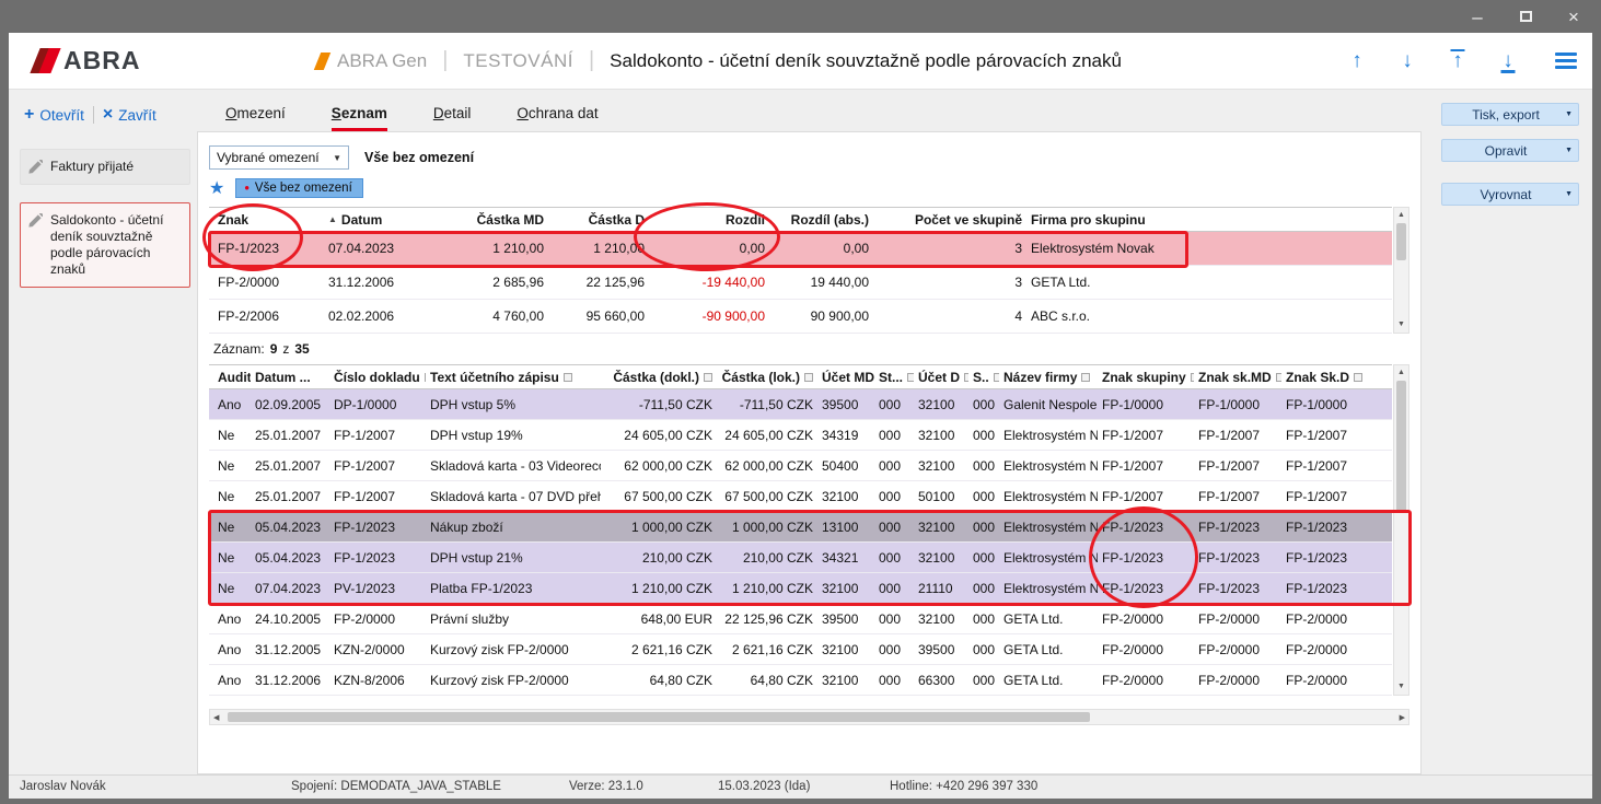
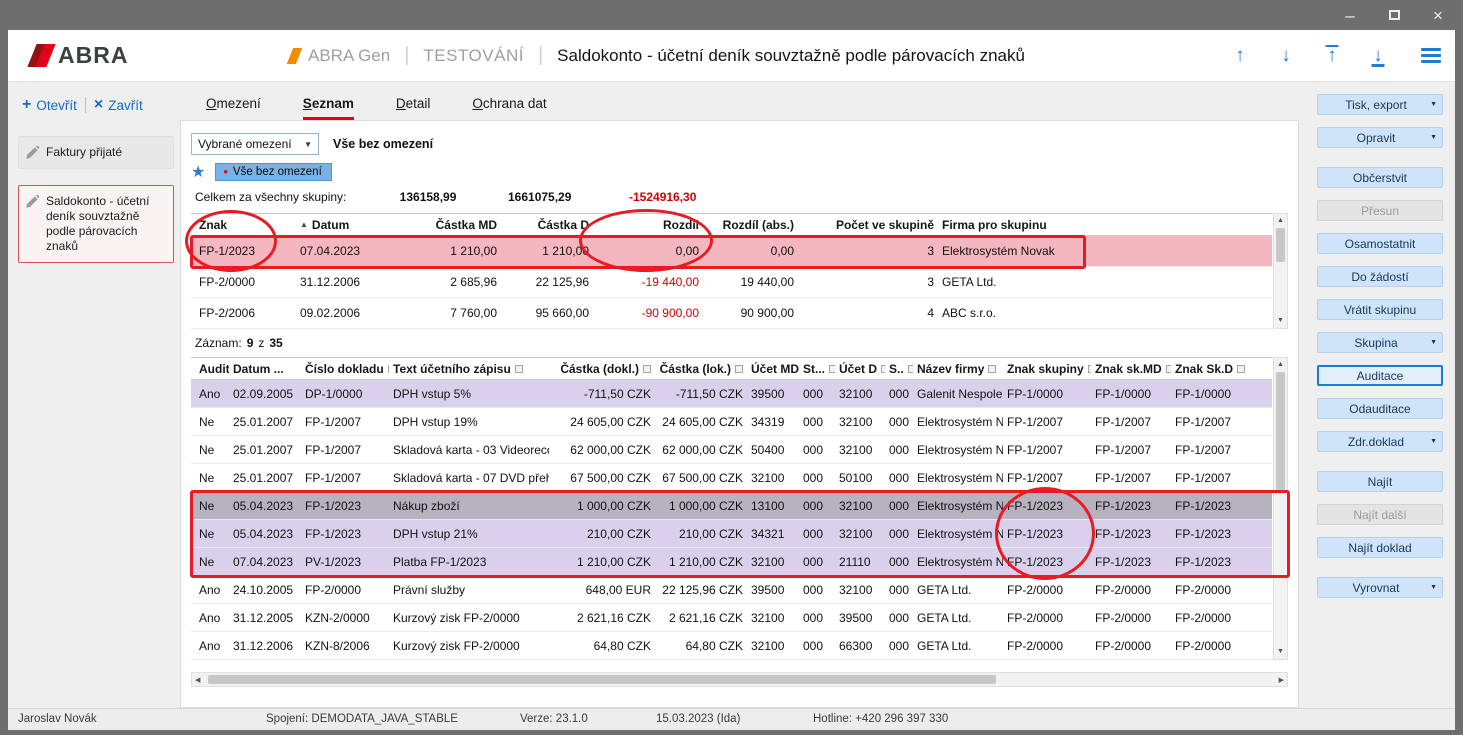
  –
  ×
  ABRA
  ABRA Gen
  |
  TESTOVÁNÍ
  |
  Saldokonto - účetní deník souvztažně podle párovacích znaků
  ↑
  ↓
  ↑
  ↓
  +
  Otevřít
  ×
  Zavřít
  Faktury přijaté
  Saldokonto - účetní deník souvztažně podle párovacích znaků
  Omezení
  Seznam
  Detail
  Ochrana dat
  Vybrané omezení
  ▼
  Vše bez omezení
  ★
  •
  Vše bez omezení
+ Celkem za všechny skupiny:
+ 136158,99
+ 1661075,29
+ -1524916,30
  Znak
  ▲
  Datum
  Částka MD
  Částka D
  Rozdíl
  Rozdíl (abs.)
  Počet ve skupině
  Firma pro skupinu
  FP-1/2023
  07.04.2023
  1 210,00
  1 210,00
  0,00
  0,00
  3
  Elektrosystém Novak
  FP-2/0000
  31.12.2006
  2 685,96
  22 125,96
  -19 440,00
  19 440,00
  3
  GETA Ltd.
  FP-2/2006
- 02.02.2006
+ 09.02.2006
- 4 760,00
+ 7 760,00
  95 660,00
  -90 900,00
  90 900,00
  4
  ABC s.r.o.
  Záznam:
  9
  z
  35
  Audit
  Datum ...
  Číslo dokladu
  Text účetního zápisu
  Částka (dokl.)
  Částka (lok.)
  Účet MD
  St...
  Účet D
  S..
  Název firmy
  Znak skupiny
  Znak sk.MD
  Znak Sk.D
  Ano
  02.09.2005
  DP-1/0000
  DPH vstup 5%
  -711,50 CZK
  -711,50 CZK
  39500
  000
  32100
  000
  Galenit Nespole
  FP-1/0000
  FP-1/0000
  FP-1/0000
  Ne
  25.01.2007
  FP-1/2007
  DPH vstup 19%
  24 605,00 CZK
  24 605,00 CZK
  34319
  000
  32100
  000
  Elektrosystém N
  FP-1/2007
  FP-1/2007
  FP-1/2007
  Ne
  25.01.2007
  FP-1/2007
  Skladová karta - 03 Videorec
  62 000,00 CZK
  62 000,00 CZK
  50400
  000
  32100
  000
  Elektrosystém N
  FP-1/2007
  FP-1/2007
  FP-1/2007
  Ne
  25.01.2007
  FP-1/2007
  Skladová karta - 07 DVD pře
  67 500,00 CZK
  67 500,00 CZK
  32100
  000
  50100
  000
  Elektrosystém N
  FP-1/2007
  FP-1/2007
  FP-1/2007
  Ne
  05.04.2023
  FP-1/2023
  Nákup zboží
  1 000,00 CZK
  1 000,00 CZK
  13100
  000
  32100
  000
  Elektrosystém N
  FP-1/2023
  FP-1/2023
  FP-1/2023
  Ne
  05.04.2023
  FP-1/2023
  DPH vstup 21%
  210,00 CZK
  210,00 CZK
  34321
  000
  32100
  000
  Elektrosystém N
  FP-1/2023
  FP-1/2023
  FP-1/2023
  Ne
  07.04.2023
  PV-1/2023
  Platba FP-1/2023
  1 210,00 CZK
  1 210,00 CZK
  32100
  000
  21110
  000
  Elektrosystém N
  FP-1/2023
  FP-1/2023
  FP-1/2023
  Ano
  24.10.2005
  FP-2/0000
  Právní služby
  648,00 EUR
  22 125,96 CZK
  39500
  000
  32100
  000
  GETA Ltd.
  FP-2/0000
  FP-2/0000
  FP-2/0000
  Ano
  31.12.2005
  KZN-2/0000
  Kurzový zisk FP-2/0000
  2 621,16 CZK
  2 621,16 CZK
  32100
  000
  39500
  000
  GETA Ltd.
  FP-2/0000
  FP-2/0000
  FP-2/0000
  Ano
  31.12.2006
  KZN-8/2006
  Kurzový zisk FP-2/0000
  64,80 CZK
  64,80 CZK
  32100
  000
  66300
  000
  GETA Ltd.
  FP-2/0000
  FP-2/0000
  FP-2/0000
  Tisk, export
  Opravit
+ Občerstvit
+ Přesun
+ Osamostatnit
+ Do žádostí
+ Vrátit skupinu
+ Skupina
+ Auditace
+ Odauditace
+ Zdr.doklad
+ Najít
+ Najít další
+ Najít doklad
  Vyrovnat
  Jaroslav Novák
  Spojení: DEMODATA_JAVA_STABLE
  Verze: 23.1.0
  15.03.2023 (Ida)
  Hotline: +420 296 397 330
